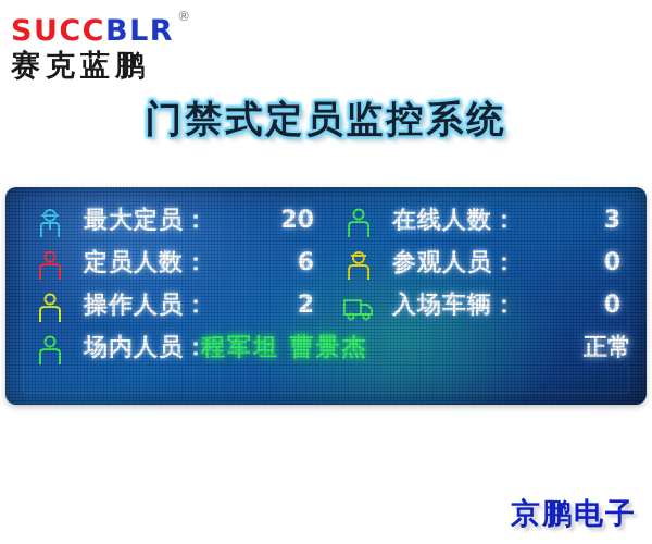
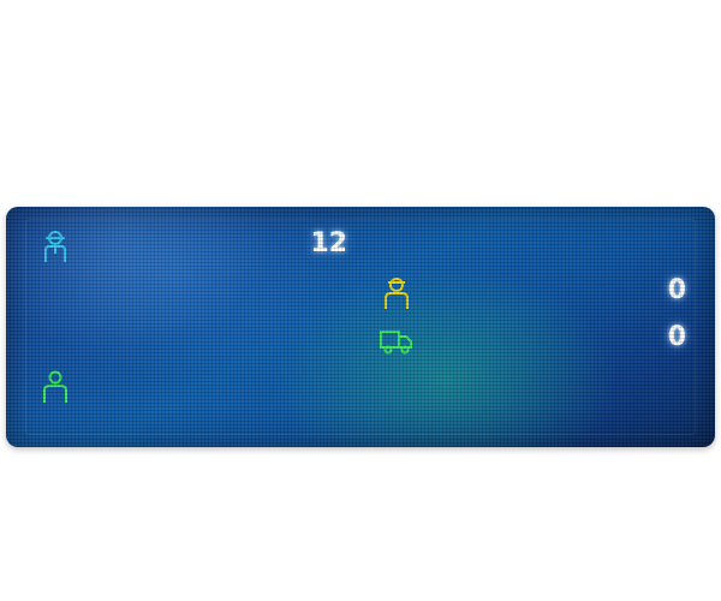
- SUCCBLR ®
- 赛克蓝鹏
- 门禁式定员监控系统
- 最大定员：
- 20
+ 12
- 定员人数：
- 6
- 操作人员：
- 2
- 场内人员：
- 在线人数：
- 3
- 参观人员：
  0
- 入场车辆：
  0
- 程军坦 曹景杰
- 正常
- 京鹏电子
